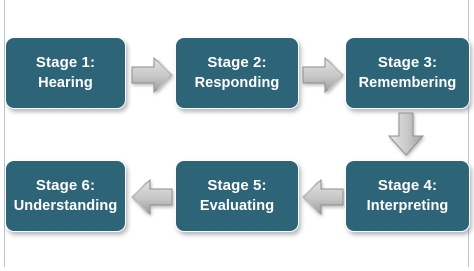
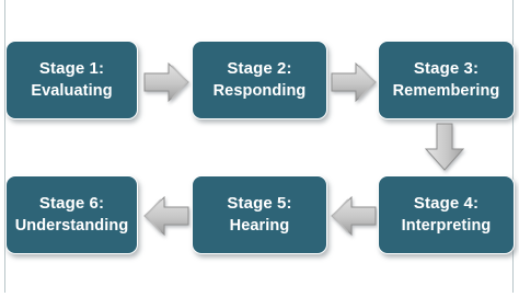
  Stage 1:
- Hearing
+ Evaluating
  Stage 2:
  Responding
  Stage 3:
  Remembering
  Stage 6:
  Understanding
  Stage 5:
- Evaluating
+ Hearing
  Stage 4:
  Interpreting
